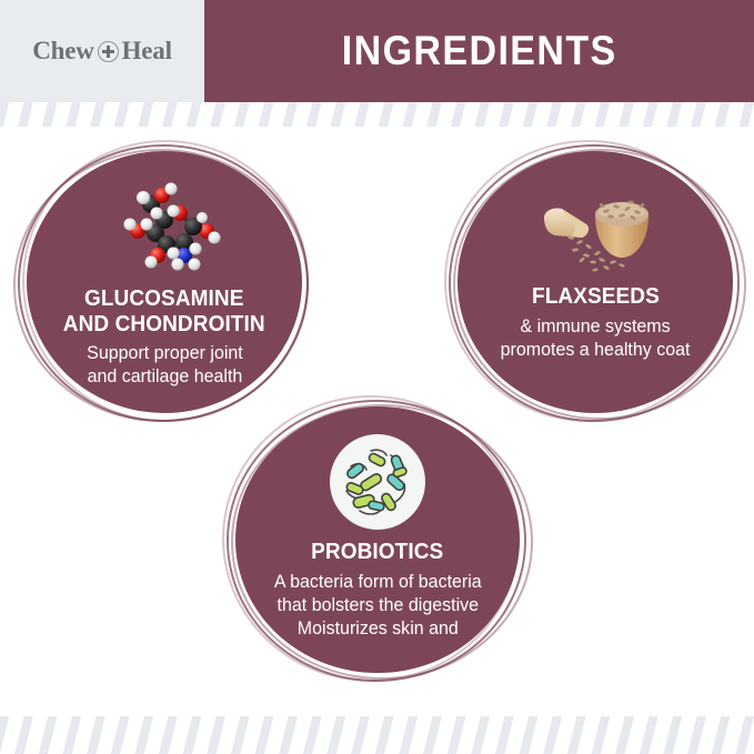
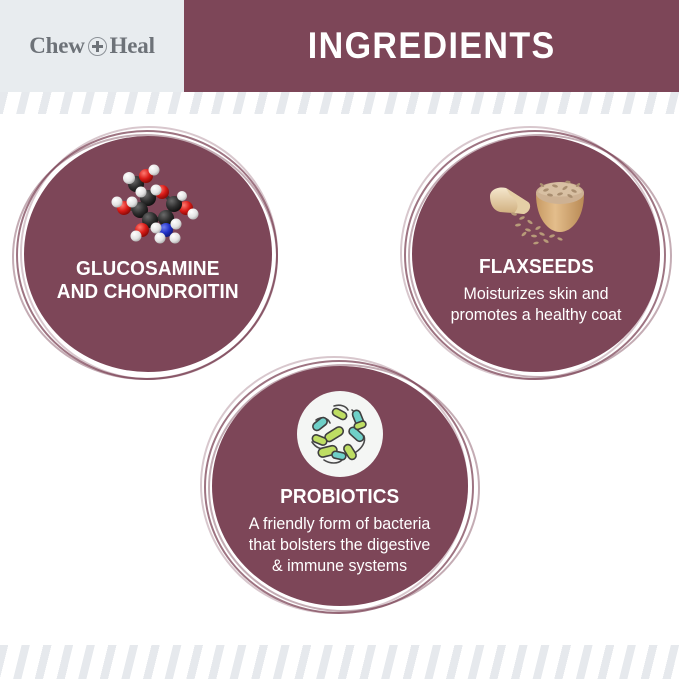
  Chew
  Heal
  INGREDIENTS
  GLUCOSAMINE
  AND CHONDROITIN
- Support proper joint
- and cartilage health
  FLAXSEEDS
- & immune systems
+ Moisturizes skin and
  promotes a healthy coat
  PROBIOTICS
- A bacteria form of bacteria
+ A friendly form of bacteria
  that bolsters the digestive
- Moisturizes skin and
+ & immune systems
